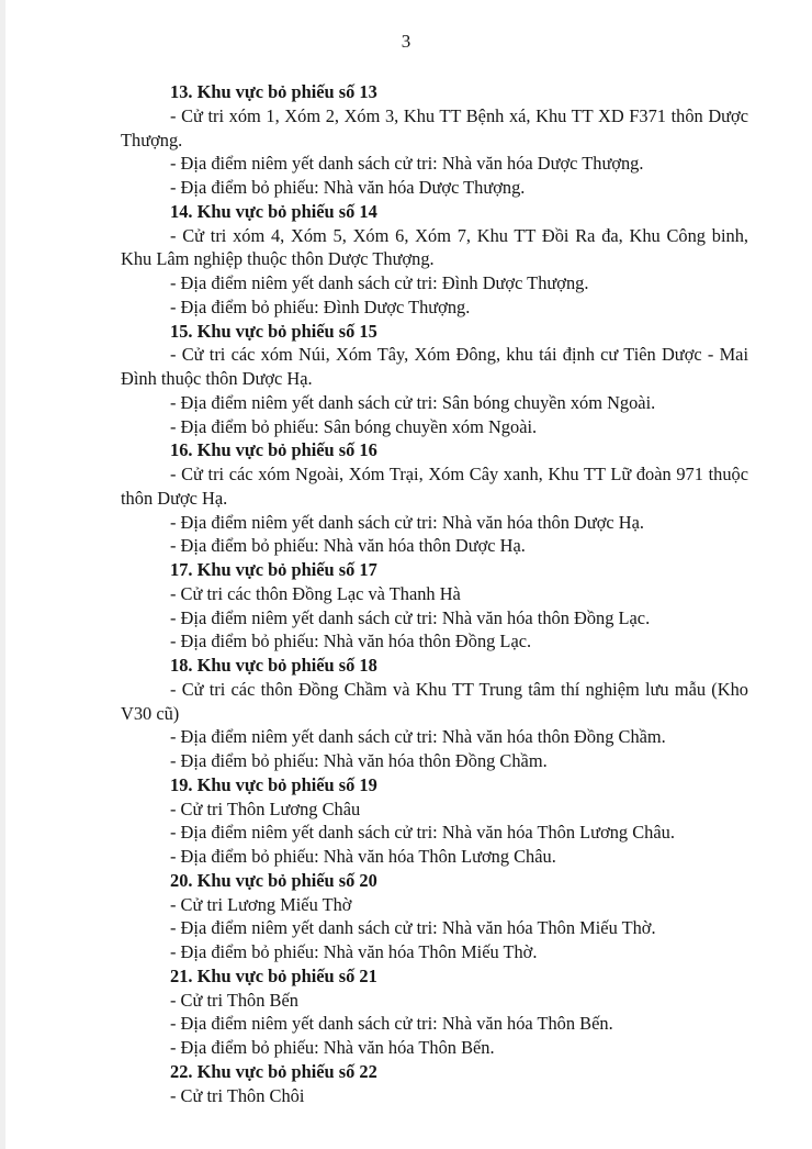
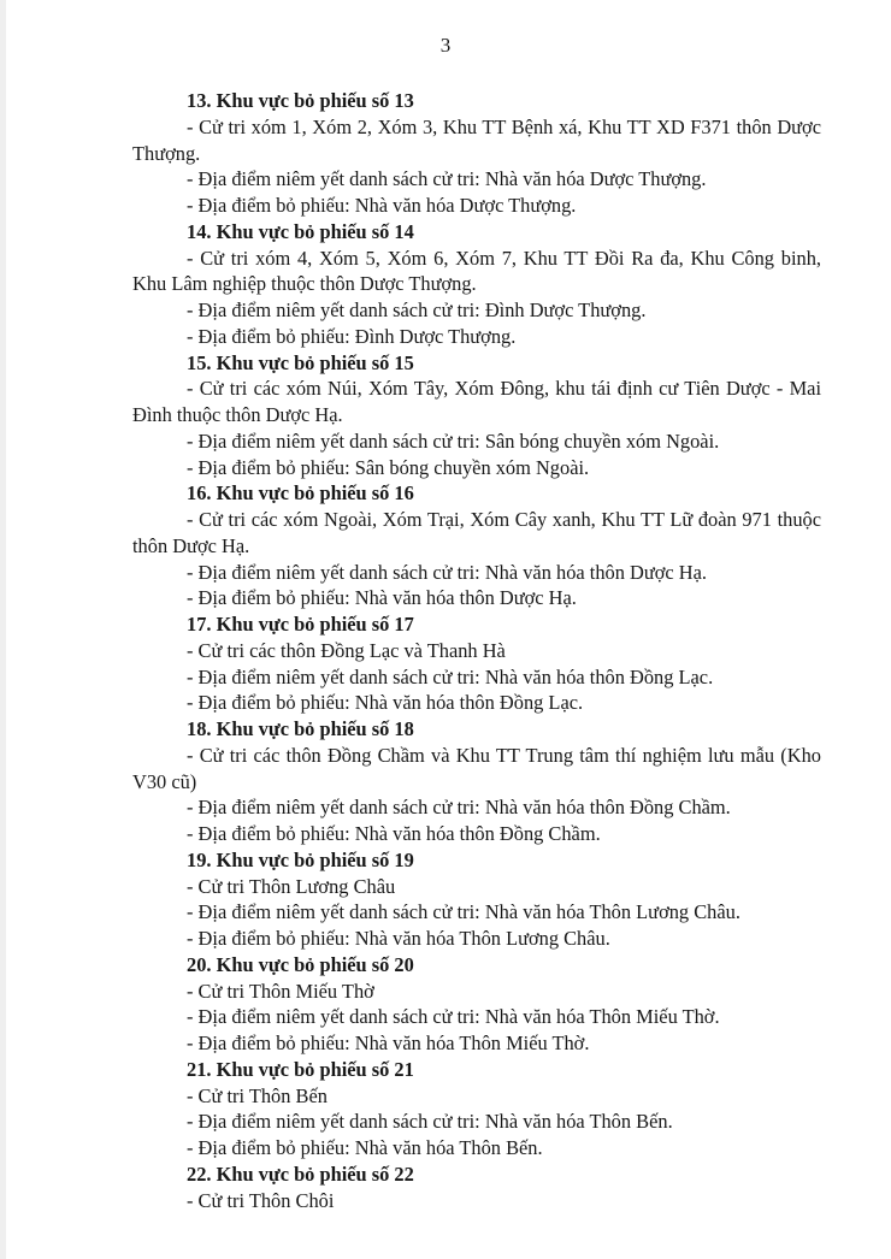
  3
  13. Khu vực bỏ phiếu số 13
  - Cử tri xóm 1, Xóm 2, Xóm 3, Khu TT Bệnh xá, Khu TT XD F371 thôn Dược Thượng.
  - Địa điểm niêm yết danh sách cử tri: Nhà văn hóa Dược Thượng.
  - Địa điểm bỏ phiếu: Nhà văn hóa Dược Thượng.
  14. Khu vực bỏ phiếu số 14
  - Cử tri xóm 4, Xóm 5, Xóm 6, Xóm 7, Khu TT Đồi Ra đa, Khu Công binh, Khu Lâm nghiệp thuộc thôn Dược Thượng.
  - Địa điểm niêm yết danh sách cử tri: Đình Dược Thượng.
  - Địa điểm bỏ phiếu: Đình Dược Thượng.
  15. Khu vực bỏ phiếu số 15
  - Cử tri các xóm Núi, Xóm Tây, Xóm Đông, khu tái định cư Tiên Dược - Mai Đình thuộc thôn Dược Hạ.
  - Địa điểm niêm yết danh sách cử tri: Sân bóng chuyền xóm Ngoài.
  - Địa điểm bỏ phiếu: Sân bóng chuyền xóm Ngoài.
  16. Khu vực bỏ phiếu số 16
  - Cử tri các xóm Ngoài, Xóm Trại, Xóm Cây xanh, Khu TT Lữ đoàn 971 thuộc thôn Dược Hạ.
  - Địa điểm niêm yết danh sách cử tri: Nhà văn hóa thôn Dược Hạ.
  - Địa điểm bỏ phiếu: Nhà văn hóa thôn Dược Hạ.
  17. Khu vực bỏ phiếu số 17
  - Cử tri các thôn Đồng Lạc và Thanh Hà
  - Địa điểm niêm yết danh sách cử tri: Nhà văn hóa thôn Đồng Lạc.
  - Địa điểm bỏ phiếu: Nhà văn hóa thôn Đồng Lạc.
  18. Khu vực bỏ phiếu số 18
  - Cử tri các thôn Đồng Chầm và Khu TT Trung tâm thí nghiệm lưu mẫu (Kho V30 cũ)
  - Địa điểm niêm yết danh sách cử tri: Nhà văn hóa thôn Đồng Chầm.
  - Địa điểm bỏ phiếu: Nhà văn hóa thôn Đồng Chầm.
  19. Khu vực bỏ phiếu số 19
  - Cử tri Thôn Lương Châu
  - Địa điểm niêm yết danh sách cử tri: Nhà văn hóa Thôn Lương Châu.
  - Địa điểm bỏ phiếu: Nhà văn hóa Thôn Lương Châu.
  20. Khu vực bỏ phiếu số 20
- - Cử tri Lương Miếu Thờ
+ - Cử tri Thôn Miếu Thờ
  - Địa điểm niêm yết danh sách cử tri: Nhà văn hóa Thôn Miếu Thờ.
  - Địa điểm bỏ phiếu: Nhà văn hóa Thôn Miếu Thờ.
  21. Khu vực bỏ phiếu số 21
  - Cử tri Thôn Bến
  - Địa điểm niêm yết danh sách cử tri: Nhà văn hóa Thôn Bến.
  - Địa điểm bỏ phiếu: Nhà văn hóa Thôn Bến.
  22. Khu vực bỏ phiếu số 22
  - Cử tri Thôn Chôi
